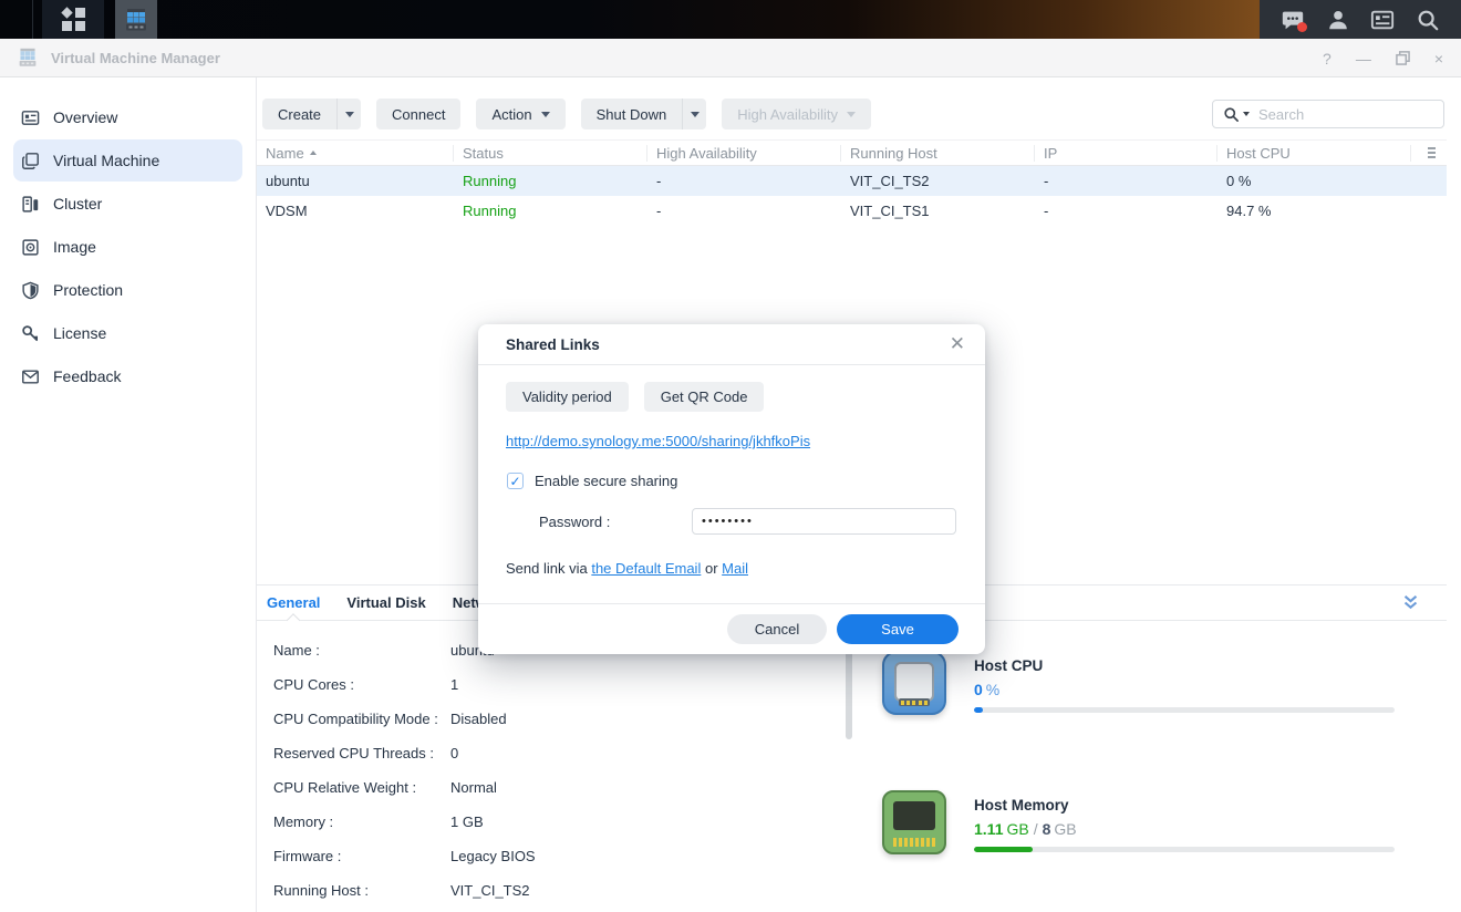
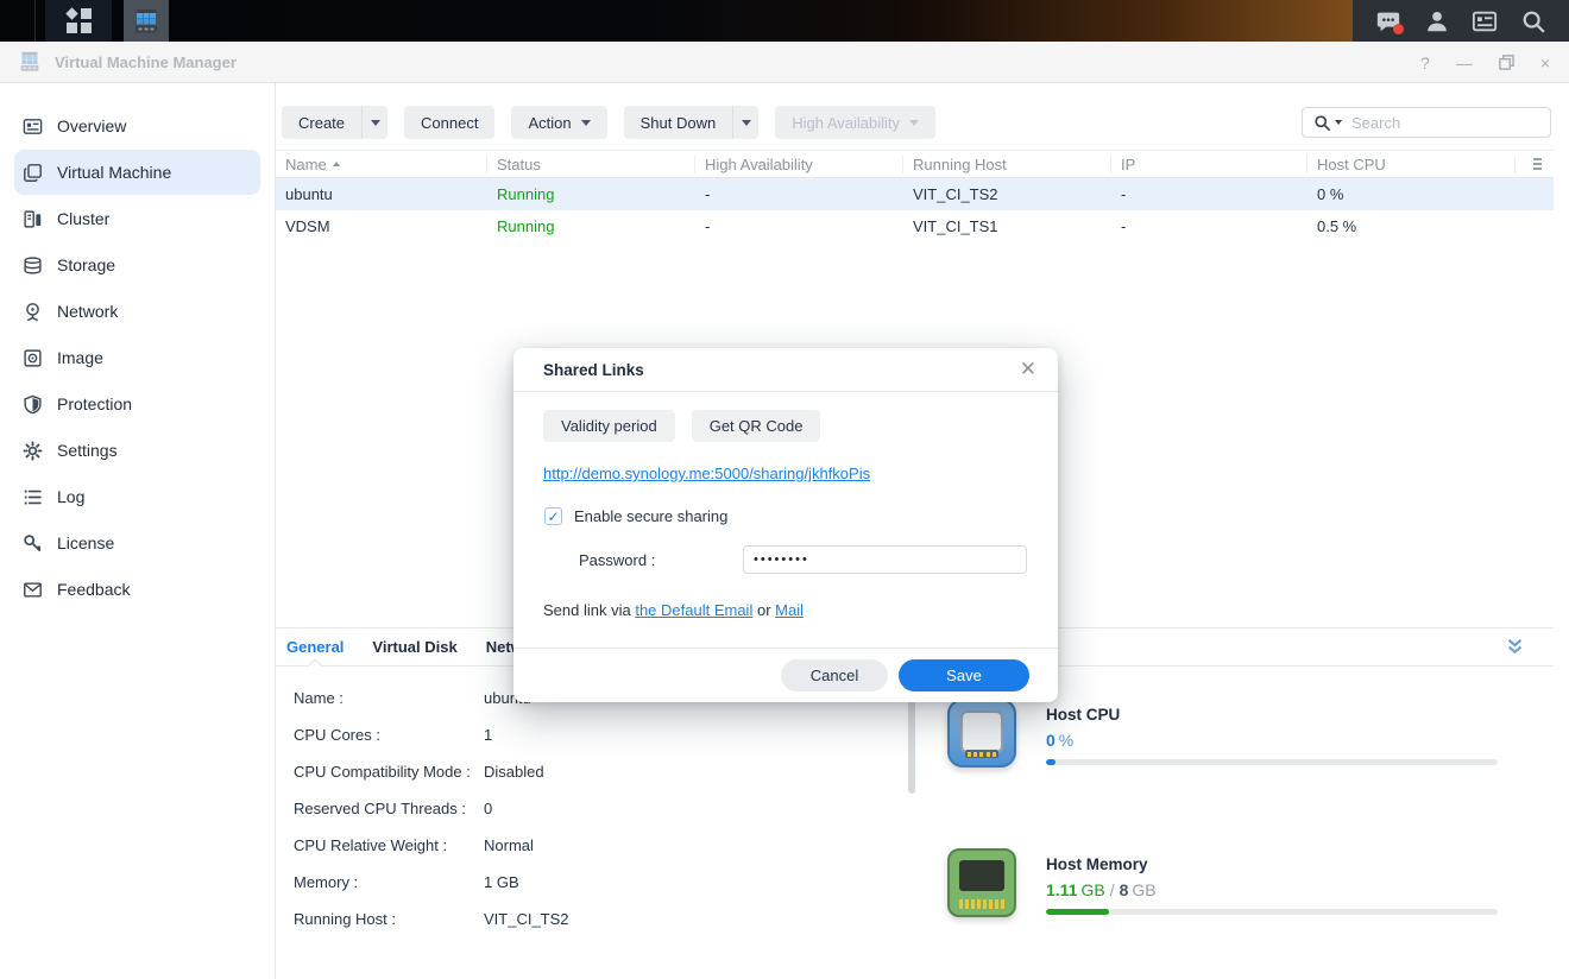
  Virtual Machine Manager
  ?
  —
  ×
  Overview
  Virtual Machine
  Cluster
+ Storage
+ Network
  Image
  Protection
+ Settings
+ Log
  License
  Feedback
  Create
  Connect
  Action
  Shut Down
  High Availability
  Search
  Name
  Status
  High Availability
  Running Host
  IP
  Host CPU
  ubuntu
  Running
  -
  VIT_CI_TS2
  -
  0 %
  VDSM
  Running
  -
  VIT_CI_TS1
  -
- 94.7 %
+ 0.5 %
  General
  Virtual Disk
  Name :
  CPU Cores :
  1
  CPU Compatibility Mode :
  Disabled
  Reserved CPU Threads :
  0
  CPU Relative Weight :
  Normal
  Memory :
  1 GB
- Firmware :
- Legacy BIOS
  Running Host :
  VIT_CI_TS2
  Host CPU
  0 %
  Host Memory
  1.11 GB / 8 GB
  Shared Links
  ✕
  Validity period
  Get QR Code
  http://demo.synology.me:5000/sharing/jkhfkoPis
  ✓
  Enable secure sharing
  Password :
  ••••••••
  Send link via the Default Email or Mail
  Cancel
  Save
